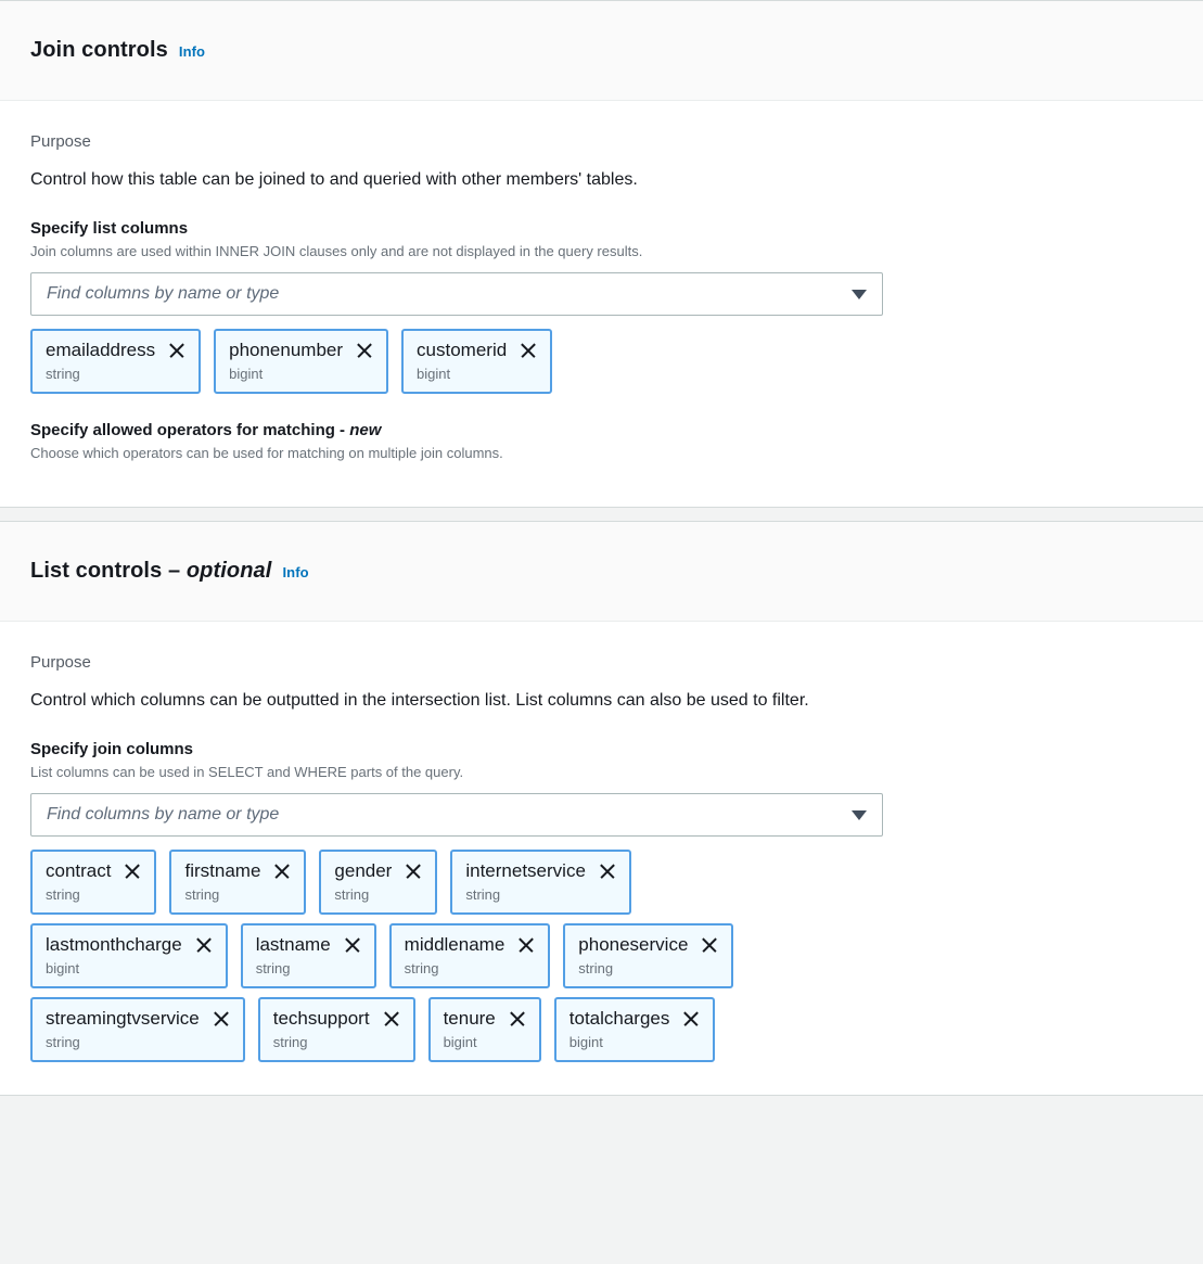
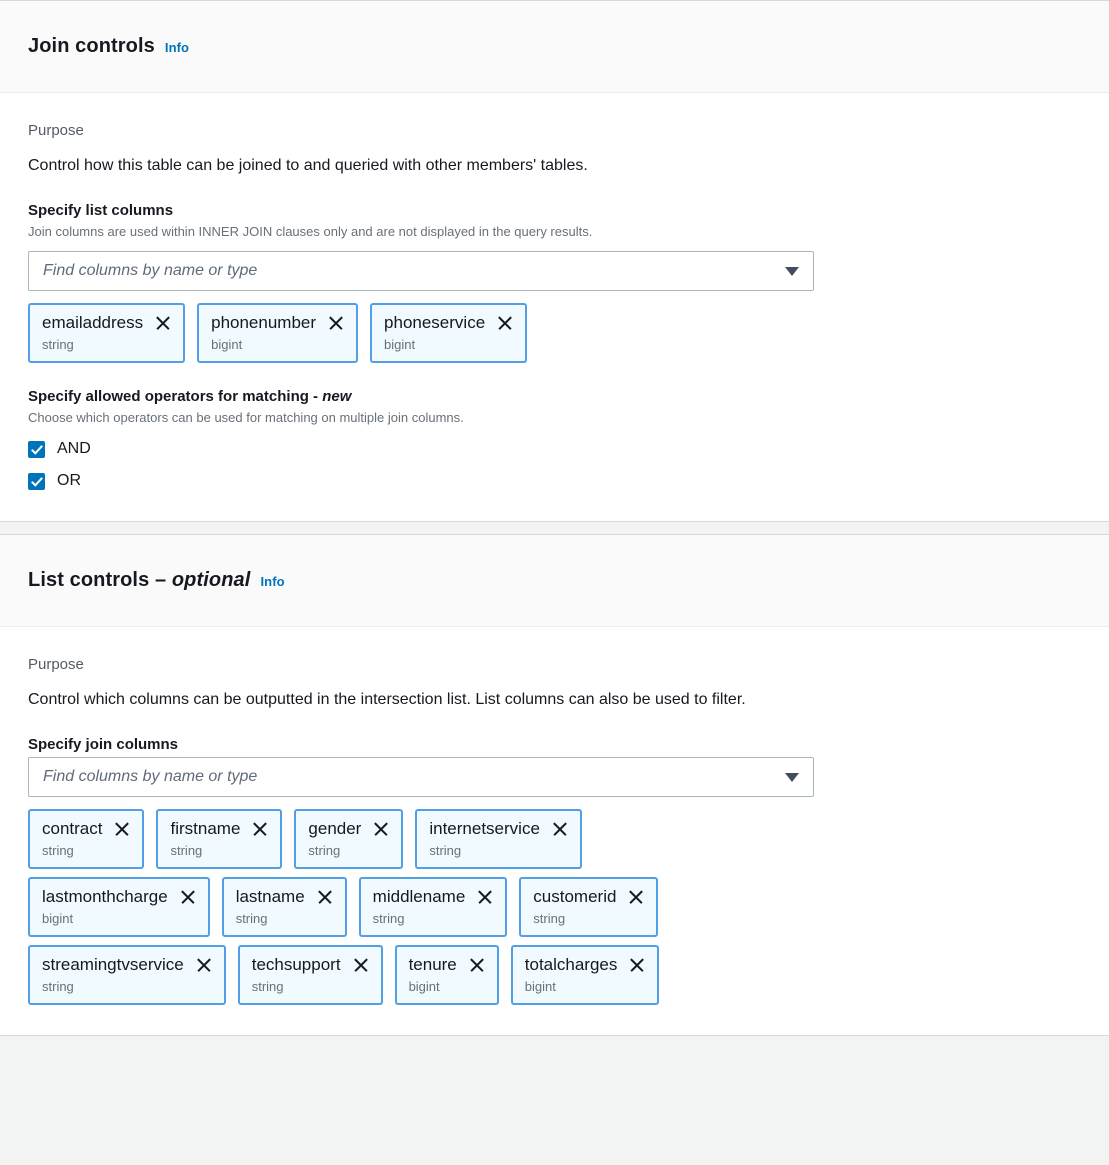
  Join controls
  Info
  Purpose
  Control how this table can be joined to and queried with other members' tables.
  Specify list columns
  Join columns are used within INNER JOIN clauses only and are not displayed in the query results.
  Find columns by name or type
  emailaddress
  string
  phonenumber
  bigint
- customerid
+ phoneservice
  bigint
  Specify allowed operators for matching - new
  Choose which operators can be used for matching on multiple join columns.
+ AND
+ OR
  List controls –
  optional
  Info
  Purpose
  Control which columns can be outputted in the intersection list. List columns can also be used to filter.
  Specify join columns
- List columns can be used in SELECT and WHERE parts of the query.
  Find columns by name or type
  contract
  string
  firstname
  string
  gender
  string
  internetservice
  string
  lastmonthcharge
  bigint
  lastname
  string
  middlename
  string
- phoneservice
+ customerid
  string
  streamingtvservice
  string
  techsupport
  string
  tenure
  bigint
  totalcharges
  bigint
